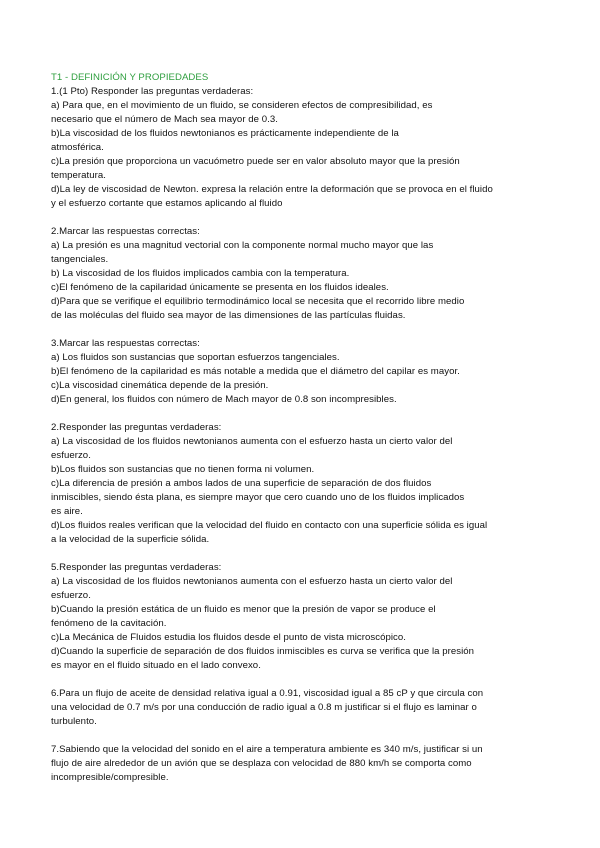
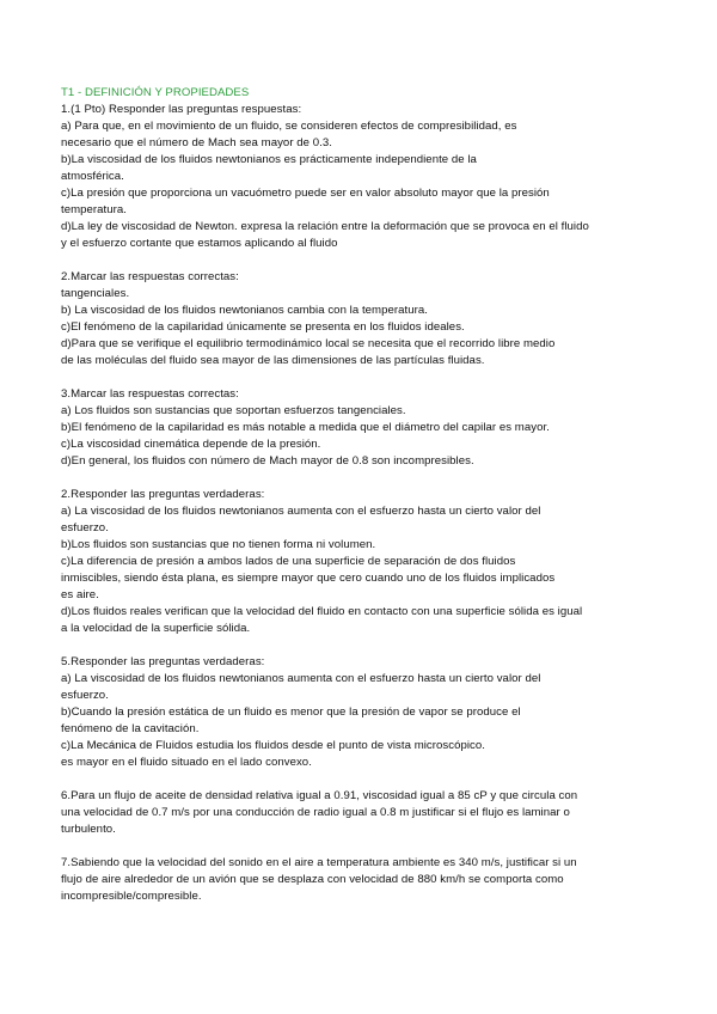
  T1 - DEFINICIÓN Y PROPIEDADES
- 1.(1 Pto) Responder las preguntas verdaderas:
+ 1.(1 Pto) Responder las preguntas respuestas:
  a) Para que, en el movimiento de un fluido, se consideren efectos de compresibilidad, es
  necesario que el número de Mach sea mayor de 0.3.
  b)La viscosidad de los fluidos newtonianos es prácticamente independiente de la
  atmosférica.
  c)La presión que proporciona un vacuómetro puede ser en valor absoluto mayor que la presión
  temperatura.
  d)La ley de viscosidad de Newton. expresa la relación entre la deformación que se provoca en el fluido
  y el esfuerzo cortante que estamos aplicando al fluido
  2.Marcar las respuestas correctas:
- a) La presión es una magnitud vectorial con la componente normal mucho mayor que las
  tangenciales.
- b) La viscosidad de los fluidos implicados cambia con la temperatura.
+ b) La viscosidad de los fluidos newtonianos cambia con la temperatura.
  c)El fenómeno de la capilaridad únicamente se presenta en los fluidos ideales.
  d)Para que se verifique el equilibrio termodinámico local se necesita que el recorrido libre medio
  de las moléculas del fluido sea mayor de las dimensiones de las partículas fluidas.
  3.Marcar las respuestas correctas:
  a) Los fluidos son sustancias que soportan esfuerzos tangenciales.
  b)El fenómeno de la capilaridad es más notable a medida que el diámetro del capilar es mayor.
  c)La viscosidad cinemática depende de la presión.
  d)En general, los fluidos con número de Mach mayor de 0.8 son incompresibles.
  2.Responder las preguntas verdaderas:
  a) La viscosidad de los fluidos newtonianos aumenta con el esfuerzo hasta un cierto valor del
  esfuerzo.
  b)Los fluidos son sustancias que no tienen forma ni volumen.
  c)La diferencia de presión a ambos lados de una superficie de separación de dos fluidos
  inmiscibles, siendo ésta plana, es siempre mayor que cero cuando uno de los fluidos implicados
  es aire.
  d)Los fluidos reales verifican que la velocidad del fluido en contacto con una superficie sólida es igual
  a la velocidad de la superficie sólida.
  5.Responder las preguntas verdaderas:
  a) La viscosidad de los fluidos newtonianos aumenta con el esfuerzo hasta un cierto valor del
  esfuerzo.
  b)Cuando la presión estática de un fluido es menor que la presión de vapor se produce el
  fenómeno de la cavitación.
  c)La Mecánica de Fluidos estudia los fluidos desde el punto de vista microscópico.
- d)Cuando la superficie de separación de dos fluidos inmiscibles es curva se verifica que la presión
  es mayor en el fluido situado en el lado convexo.
  6.Para un flujo de aceite de densidad relativa igual a 0.91, viscosidad igual a 85 cP y que circula con
  una velocidad de 0.7 m/s por una conducción de radio igual a 0.8 m justificar si el flujo es laminar o
  turbulento.
  7.Sabiendo que la velocidad del sonido en el aire a temperatura ambiente es 340 m/s, justificar si un
  flujo de aire alrededor de un avión que se desplaza con velocidad de 880 km/h se comporta como
  incompresible/compresible.
